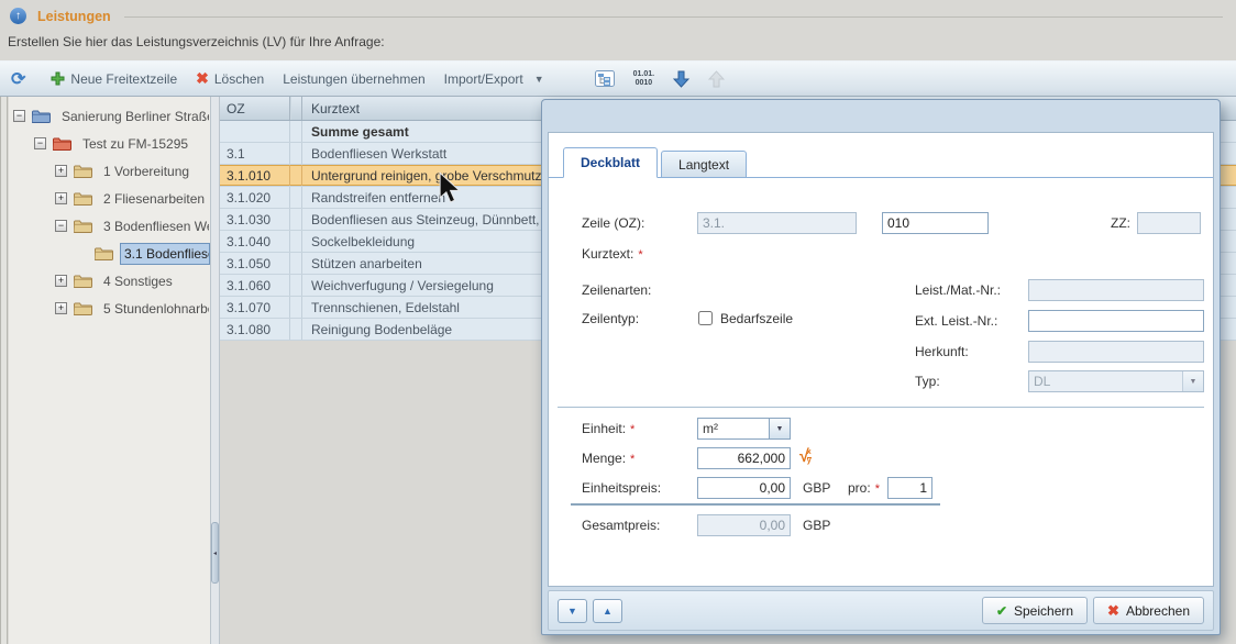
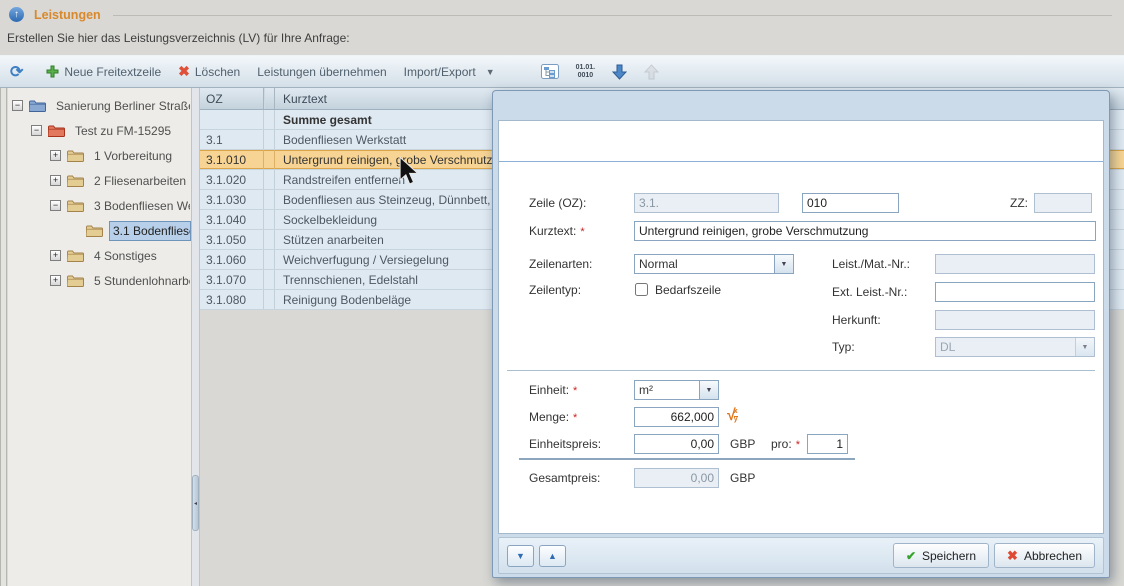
  ↑
  Leistungen
  Erstellen Sie hier das Leistungsverzeichnis (LV) für Ihre Anfrage:
  ⟳
  Neue Freitextzeile
  ✖
  Löschen
  Leistungen übernehmen
  Import/Export
  ▼
  −
  Sanierung Berliner Straß
  −
  Test zu FM-15295
  +
  1 Vorbereitung
  +
  2 Fliesenarbeiten
  −
  3 Bodenfliesen W
  3.1 Bodenflies
  +
  4 Sonstiges
  +
  5 Stundenlohnarb
  OZ
  Kurztext
  Summe gesamt
  3.1
  Bodenfliesen Werkstatt
  3.1.010
  Untergrund reinigen, grobe Verschmutz
  3.1.020
  Randstreifen entfernen
  3.1.030
  Bodenfliesen aus Steinzeug, Dünnbett,
  3.1.040
  Sockelbekleidung
  3.1.050
  Stützen anarbeiten
  3.1.060
  Weichverfugung / Versiegelung
  3.1.070
  Trennschienen, Edelstahl
  3.1.080
  Reinigung Bodenbeläge
- Deckblatt
- Langtext
  Zeile (OZ):
  3.1.
  010
  ZZ:
  Kurztext:
+ Untergrund reinigen, grobe Verschmutzung
  Zeilenarten:
+ Normal
  Leist./Mat.-Nr.:
  Zeilentyp:
  Bedarfszeile
  Ext. Leist.-Nr.:
  Herkunft:
  Typ:
  DL
  Einheit:
  m²
  Menge:
  662,000
  √
  Einheitspreis:
  0,00
  GBP
  pro:
  1
  Gesamtpreis:
  0,00
  GBP
  ▼
  ▲
  ✔
  Speichern
  ✖
  Abbrechen
